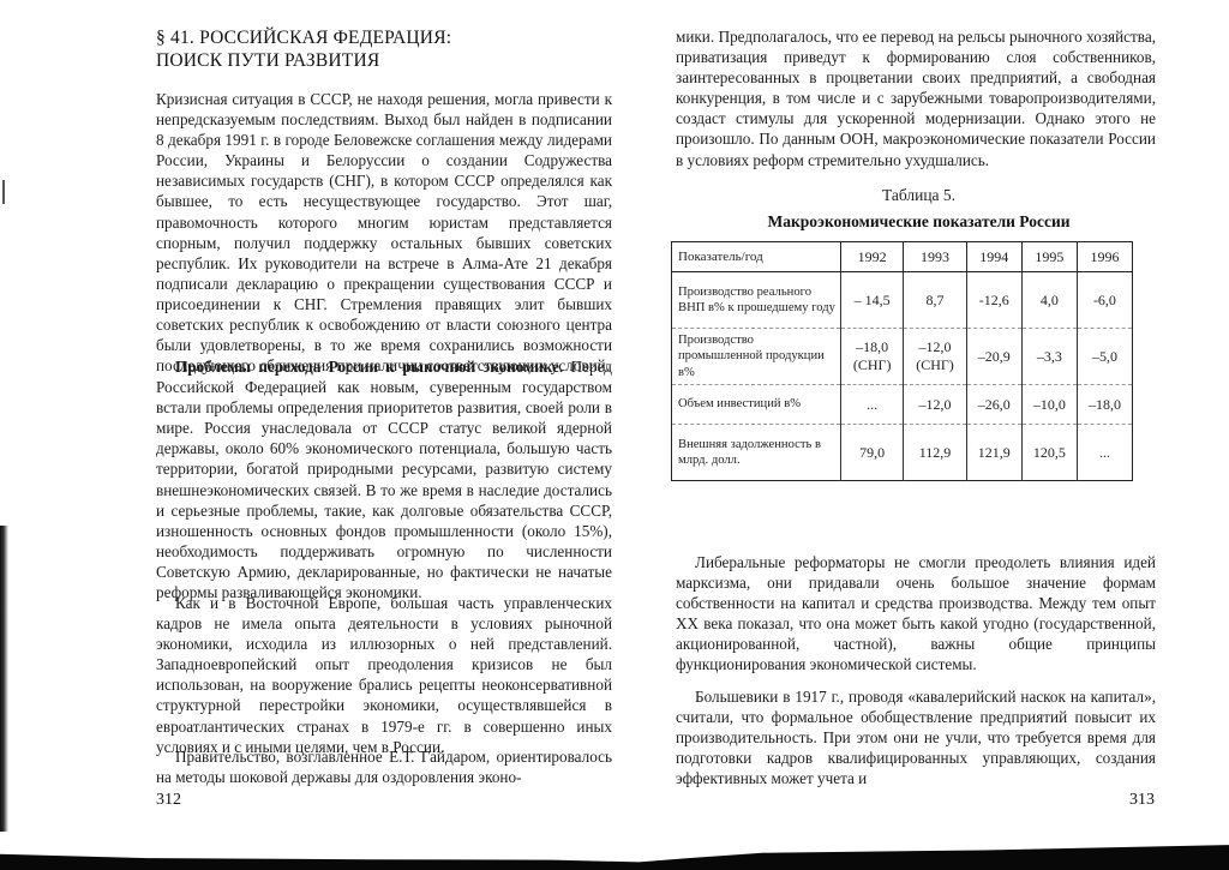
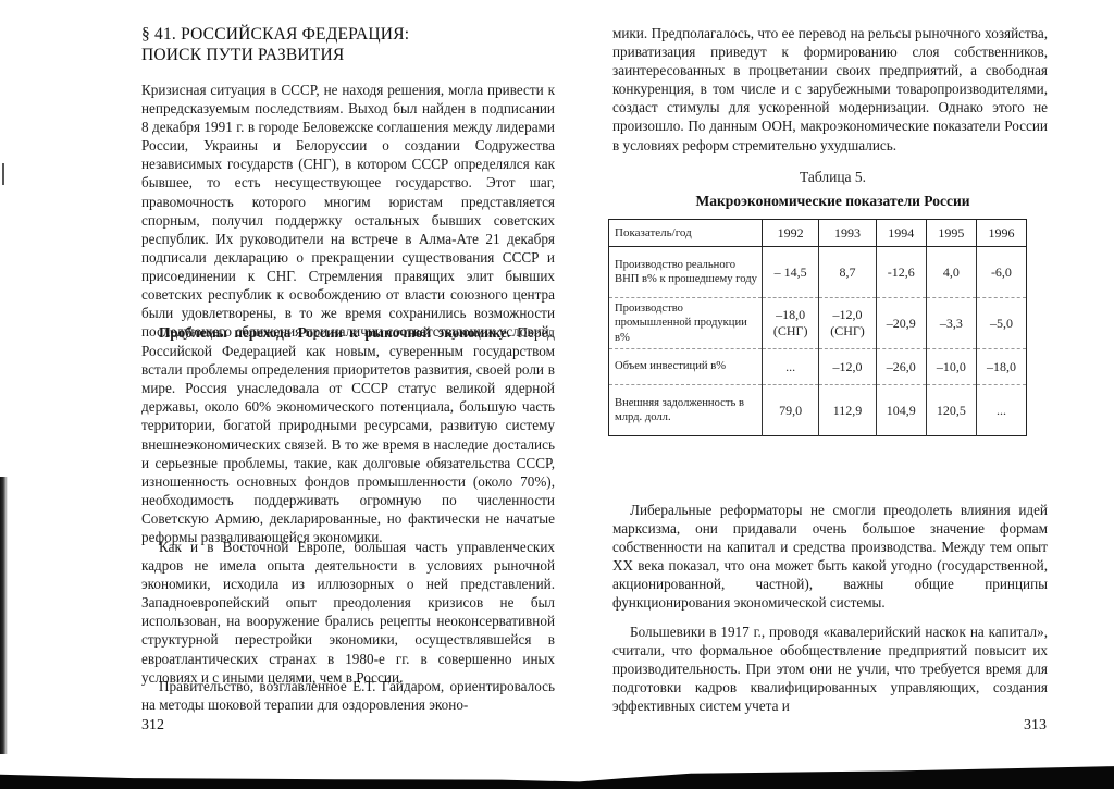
  § 41. РОССИЙСКАЯ ФЕДЕРАЦИЯ:
  ПОИСК ПУТИ РАЗВИТИЯ
  Кризисная ситуация в СССР, не находя решения, могла привести к непредсказуемым последствиям. Выход был найден в подписании 8 декабря 1991 г. в городе Беловежске соглашения между лидерами России, Украины и Белоруссии о создании Содружества независимых государств (СНГ), в котором СССР определялся как бывшее, то есть несуществующее государство. Этот шаг, правомочность которого многим юристам представляется спорным, получил поддержку остальных бывших советских республик. Их руководители на встрече в Алма-Ате 21 декабря подписали декларацию о прекращении существования СССР и присоединении к СНГ. Стремления правящих элит бывших советских республик к освобождению от власти союзного центра были удовлетворены, в то же время сохранились возможности последующего сближения при наличии соответствующих условий.
- Проблемы перехода России к рыночной экономике. Перед Российской Федерацией как новым, суверенным государством встали проблемы определения приоритетов развития, своей роли в мире. Россия унаследовала от СССР статус великой ядерной державы, около 60% экономического потенциала, большую часть территории, богатой природными ресурсами, развитую систему внешнеэкономических связей. В то же время в наследие достались и серьезные проблемы, такие, как долговые обязательства СССР, изношенность основных фондов промышленности (около 15%), необходимость поддерживать огромную по численности Советскую Армию, декларированные, но фактически не начатые реформы разваливающейся экономики.
+ Проблемы перехода России к рыночной экономике. Перед Российской Федерацией как новым, суверенным государством встали проблемы определения приоритетов развития, своей роли в мире. Россия унаследовала от СССР статус великой ядерной державы, около 60% экономического потенциала, большую часть территории, богатой природными ресурсами, развитую систему внешнеэкономических связей. В то же время в наследие достались и серьезные проблемы, такие, как долговые обязательства СССР, изношенность основных фондов промышленности (около 70%), необходимость поддерживать огромную по численности Советскую Армию, декларированные, но фактически не начатые реформы разваливающейся экономики.
- Как и в Восточной Европе, большая часть управленческих кадров не имела опыта деятельности в условиях рыночной экономики, исходила из иллюзорных о ней представлений. Западноевропейский опыт преодоления кризисов не был использован, на вооружение брались рецепты неоконсервативной структурной перестройки экономики, осуществлявшейся в евроатлантических странах в 1979-е гг. в совершенно иных условиях и с иными целями, чем в России.
+ Как и в Восточной Европе, большая часть управленческих кадров не имела опыта деятельности в условиях рыночной экономики, исходила из иллюзорных о ней представлений. Западноевропейский опыт преодоления кризисов не был использован, на вооружение брались рецепты неоконсервативной структурной перестройки экономики, осуществлявшейся в евроатлантических странах в 1980-е гг. в совершенно иных условиях и с иными целями, чем в России.
- Правительство, возглавленное Е.Т. Гайдаром, ориентировалось на методы шоковой державы для оздоровления эконо-
+ Правительство, возглавленное Е.Т. Гайдаром, ориентировалось на методы шоковой терапии для оздоровления эконо-
  312
  мики. Предполагалось, что ее перевод на рельсы рыночного хозяйства, приватизация приведут к формированию слоя собственников, заинтересованных в процветании своих предприятий, а свободная конкуренция, в том числе и с зарубежными товаропроизводителями, создаст стимулы для ускоренной модернизации. Однако этого не произошло. По данным ООН, макроэкономические показатели России в условиях реформ стремительно ухудшались.
  Таблица 5.
  Макроэкономические показатели России
  Показатель/год	1992	1993	1994	1995	1996
  Производство реального ВНП в% к прошедшему году	– 14,5	8,7	-12,6	4,0	-6,0
  Производство промышленной продукции в%	–18,0(СНГ)	–12,0(СНГ)	–20,9	–3,3	–5,0
  Объем инвестиций в%	...	–12,0	–26,0	–10,0	–18,0
- Внешняя задолженность в млрд. долл.	79,0	112,9	121,9	120,5	...
+ Внешняя задолженность в млрд. долл.	79,0	112,9	104,9	120,5	...
  Либеральные реформаторы не смогли преодолеть влияния идей марксизма, они придавали очень большое значение формам собственности на капитал и средства производства. Между тем опыт XX века показал, что она может быть какой угодно (государственной, акционированной, частной), важны общие принципы функционирования экономической системы.
- Большевики в 1917 г., проводя «кавалерийский наскок на капитал», считали, что формальное обобществление предприятий повысит их производительность. При этом они не учли, что требуется время для подготовки кадров квалифицированных управляющих, создания эффективных может учета и
+ Большевики в 1917 г., проводя «кавалерийский наскок на капитал», считали, что формальное обобществление предприятий повысит их производительность. При этом они не учли, что требуется время для подготовки кадров квалифицированных управляющих, создания эффективных систем учета и
  313
